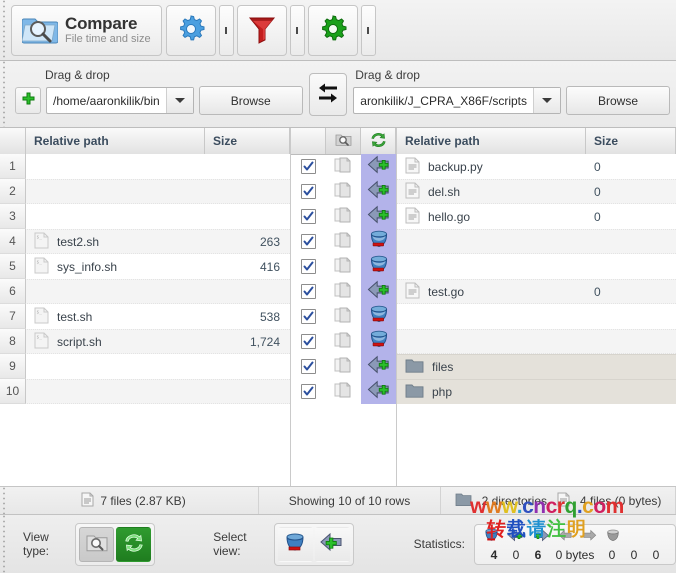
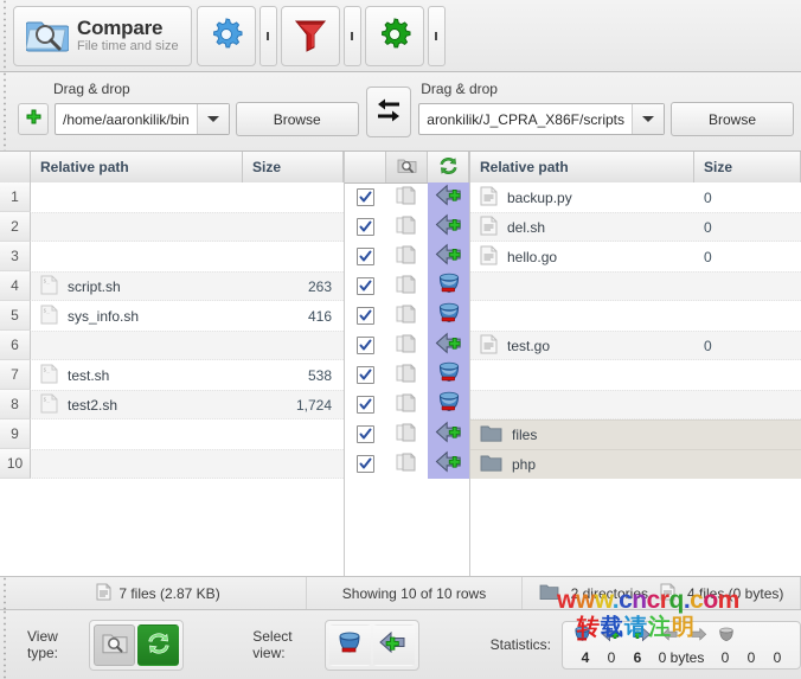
  Compare
  File time and size
  Drag & drop
  /home/aaronkilik/bin
  Browse
  Drag & drop
  aronkilik/J_CPRA_X86F/scripts
  Browse
  Relative path
  Size
  1
  2
  3
  4
- test2.sh
+ script.sh
  263
  5
  sys_info.sh
  416
  6
  7
  test.sh
  538
  8
- script.sh
+ test2.sh
  1,724
  9
  10
  Relative path
  Size
  backup.py
  0
  del.sh
  0
  hello.go
  0
  test.go
  0
  files
  php
  7 files (2.87 KB)
  Showing 10 of 10 rows
  2 directories
  4 files (0 bytes)
  View type:
  Select view:
  Statistics:
  4
  0
  6
  0 bytes
  0
  0
  0
  www.cncrq.com
  转载请注明
